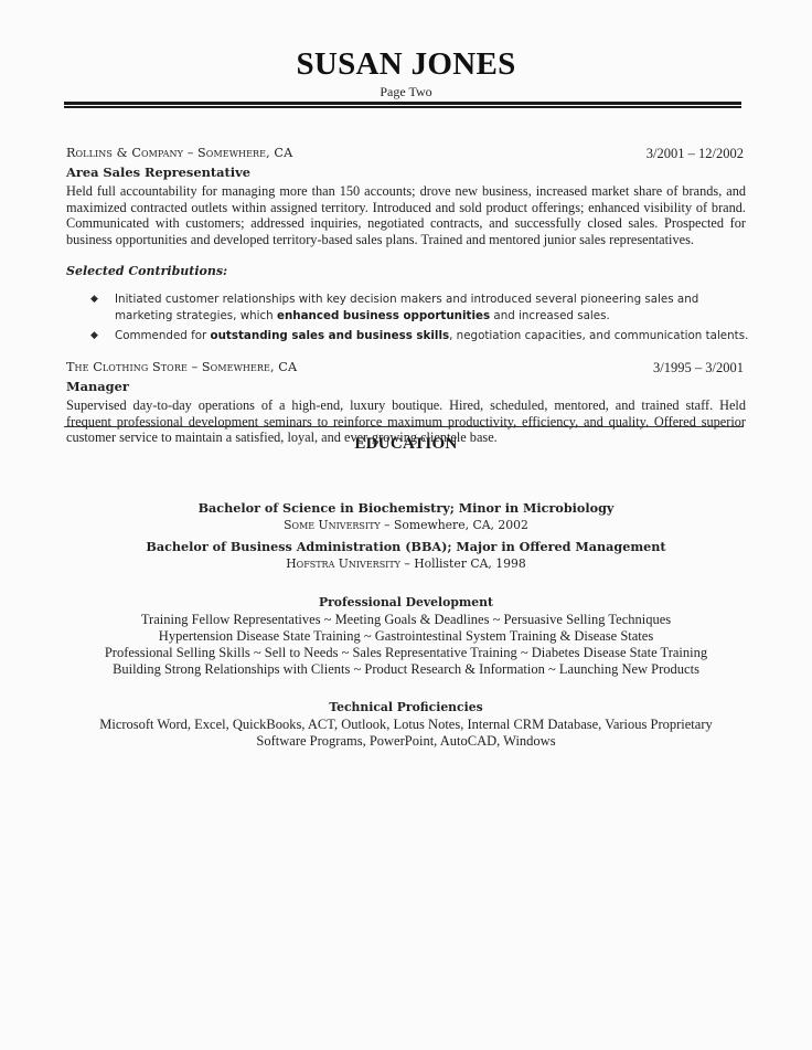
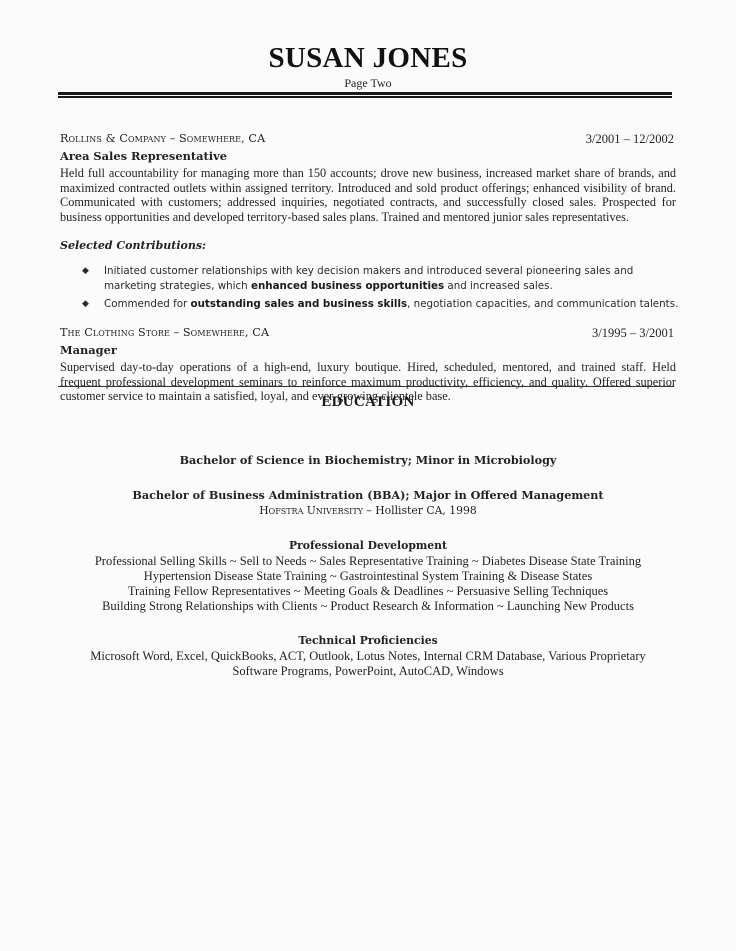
  SUSAN JONES
  Page Two
  Rollins & Company – Somewhere, CA
  3/2001 – 12/2002
  Area Sales Representative
  Held full accountability for managing more than 150 accounts; drove new business, increased market share of brands, and maximized contracted outlets within assigned territory. Introduced and sold product offerings; enhanced visibility of brand. Communicated with customers; addressed inquiries, negotiated contracts, and successfully closed sales. Prospected for business opportunities and developed territory-based sales plans. Trained and mentored junior sales representatives.
  Selected Contributions:
  ◆
  Initiated customer relationships with key decision makers and introduced several pioneering sales and marketing strategies, which enhanced business opportunities and increased sales.
  ◆
  Commended for outstanding sales and business skills, negotiation capacities, and communication talents.
  The Clothing Store – Somewhere, CA
  3/1995 – 3/2001
  Manager
  Supervised day-to-day operations of a high-end, luxury boutique. Hired, scheduled, mentored, and trained staff. Held frequent professional development seminars to reinforce maximum productivity, efficiency, and quality. Offered superior customer service to maintain a satisfied, loyal, and ever-growing clientele base.
  EDUCATION
  Bachelor of Science in Biochemistry; Minor in Microbiology
- Some University – Somewhere, CA, 2002
  Bachelor of Business Administration (BBA); Major in Offered Management
  Hofstra University – Hollister CA, 1998
  Professional Development
- Training Fellow Representatives ~ Meeting Goals & Deadlines ~ Persuasive Selling Techniques
+ Professional Selling Skills ~ Sell to Needs ~ Sales Representative Training ~ Diabetes Disease State Training
  Hypertension Disease State Training ~ Gastrointestinal System Training & Disease States
- Professional Selling Skills ~ Sell to Needs ~ Sales Representative Training ~ Diabetes Disease State Training
+ Training Fellow Representatives ~ Meeting Goals & Deadlines ~ Persuasive Selling Techniques
  Building Strong Relationships with Clients ~ Product Research & Information ~ Launching New Products
  Technical Proficiencies
  Microsoft Word, Excel, QuickBooks, ACT, Outlook, Lotus Notes, Internal CRM Database, Various Proprietary
  Software Programs, PowerPoint, AutoCAD, Windows
